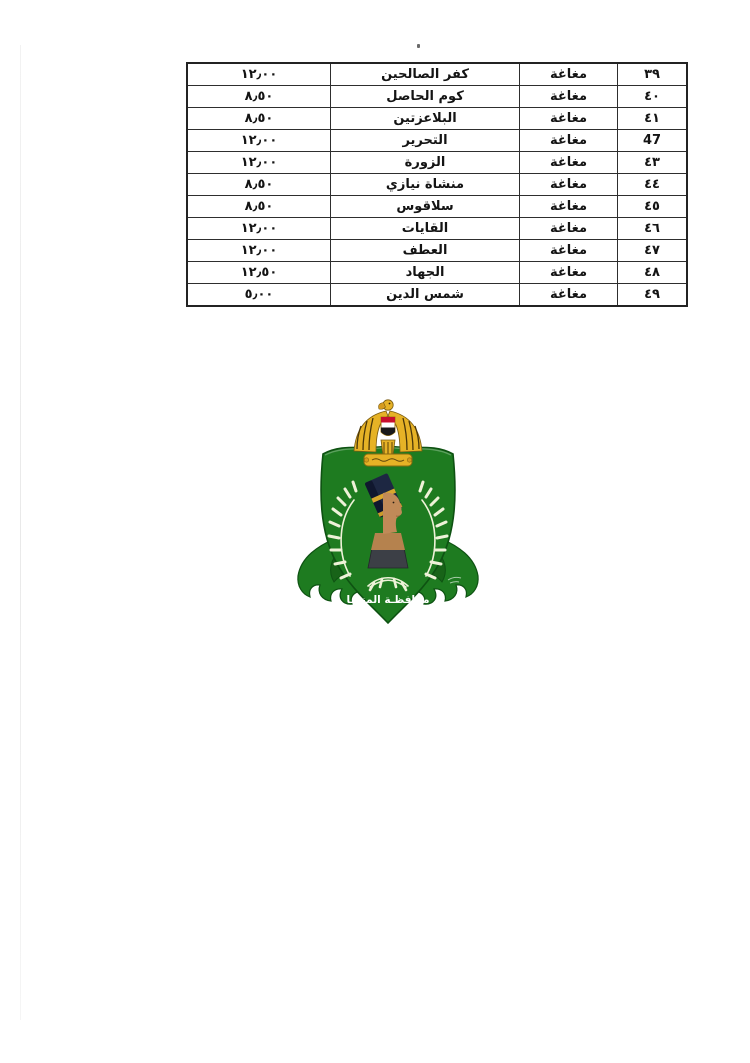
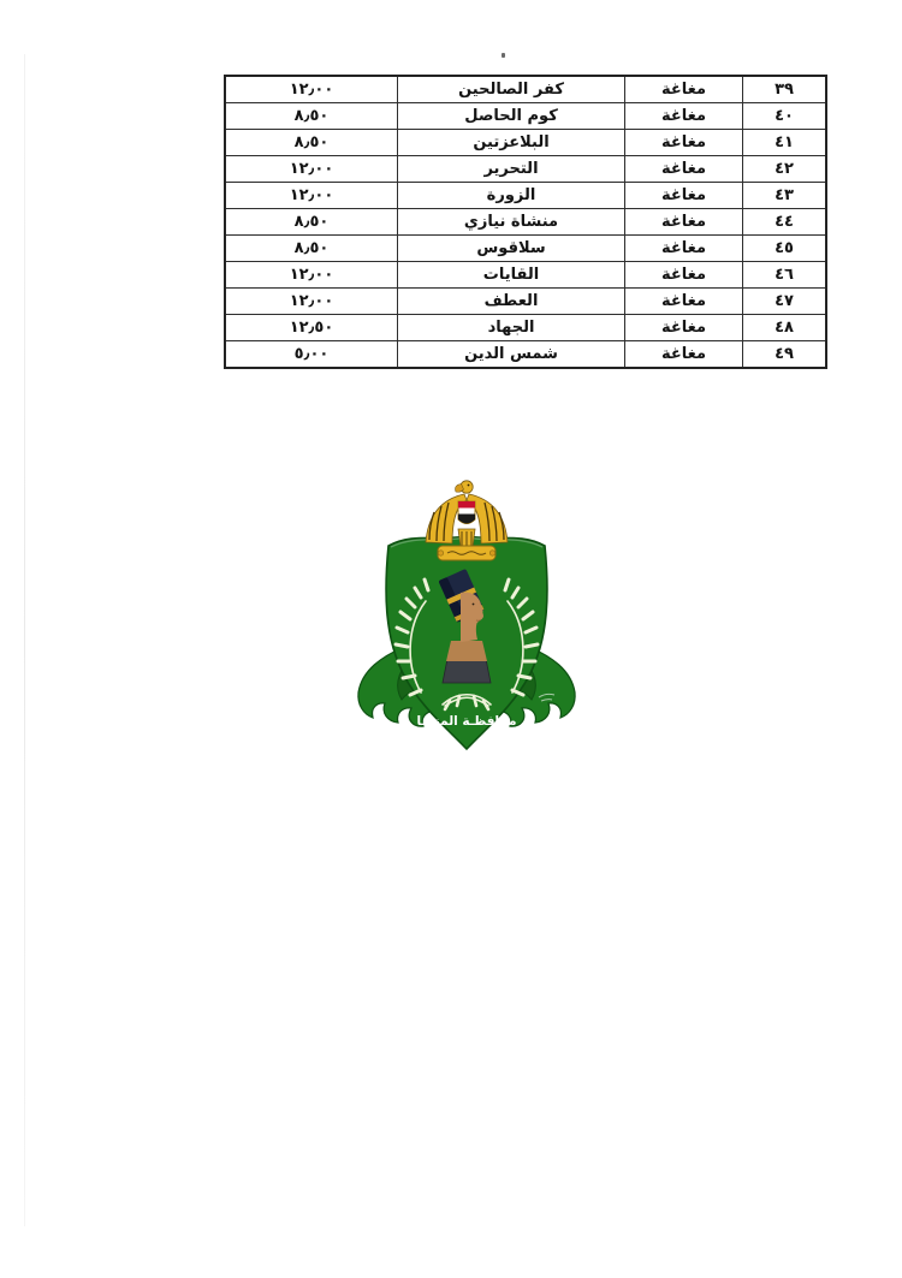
  ٣٩	مغاغة	كفر الصالحين	١٢٫٠٠
  ٤٠	مغاغة	كوم الحاصل	٨٫٥٠
  ٤١	مغاغة	البلاعزتين	٨٫٥٠
- 47	مغاغة	التحرير	١٢٫٠٠
+ ٤٢	مغاغة	التحرير	١٢٫٠٠
  ٤٣	مغاغة	الزورة	١٢٫٠٠
  ٤٤	مغاغة	منشاة نيازي	٨٫٥٠
  ٤٥	مغاغة	سلاقوس	٨٫٥٠
  ٤٦	مغاغة	القايات	١٢٫٠٠
  ٤٧	مغاغة	العطف	١٢٫٠٠
  ٤٨	مغاغة	الجهاد	١٢٫٥٠
  ٤٩	مغاغة	شمس الدين	٥٫٠٠
  محافظـة المنيــا
